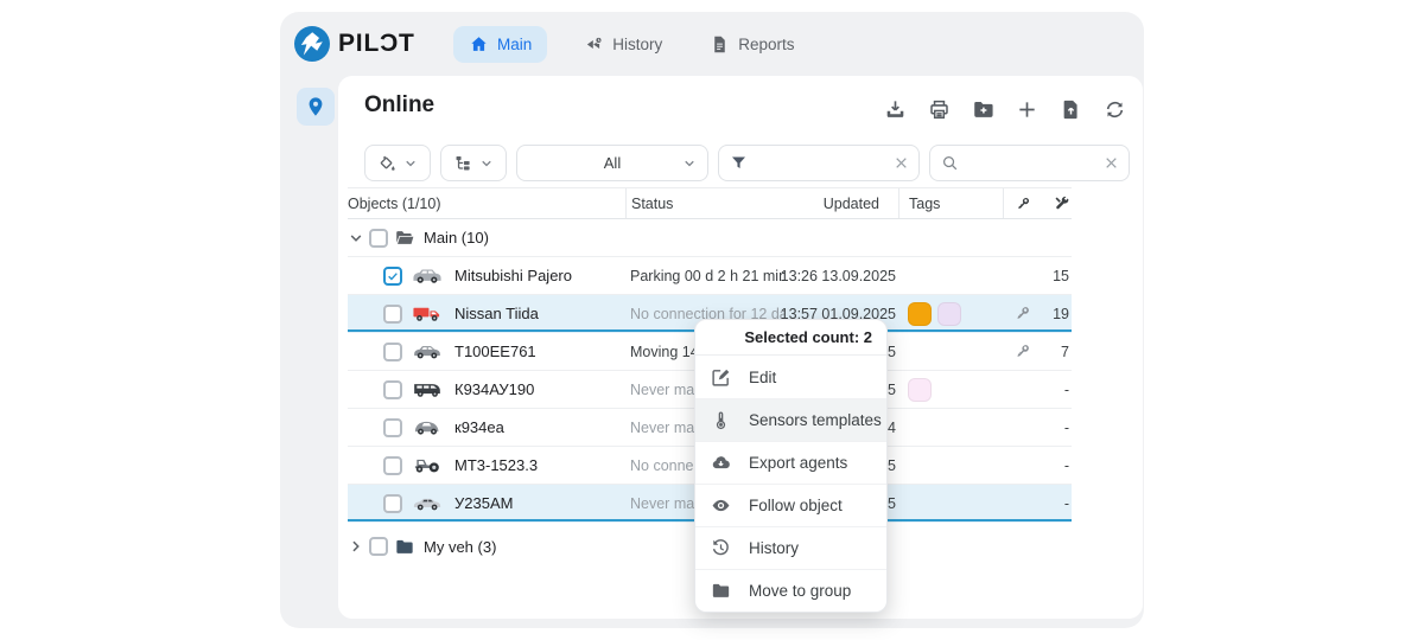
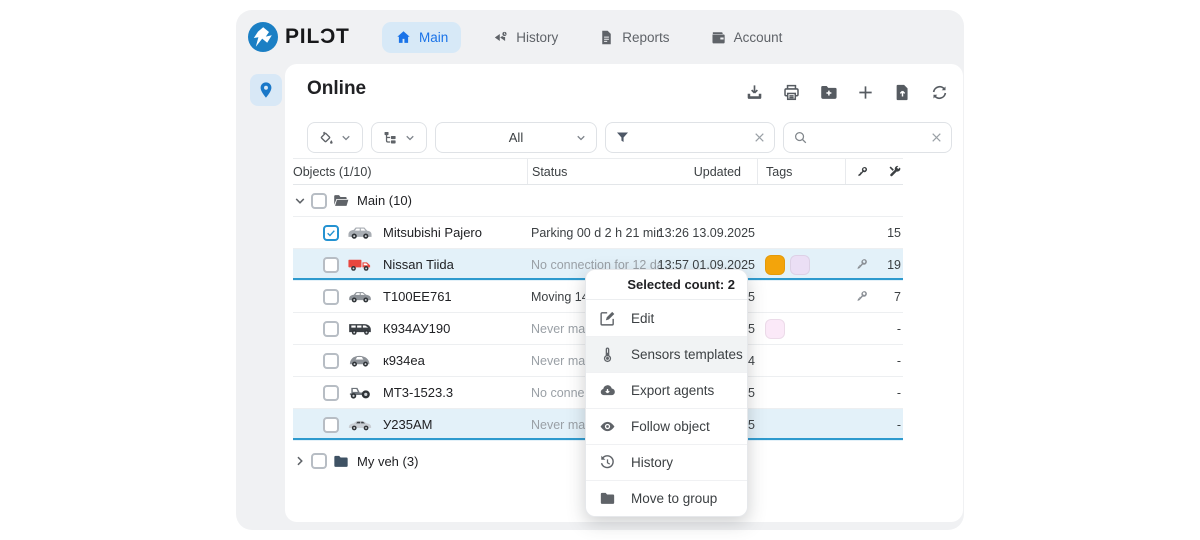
  PILƆT
  Main
  History
  Reports
+ Account
  Online
  All
  Objects (1/10)
  Status
  Updated
  Tags
  Main (10)
  Mitsubishi Pajero
  Parking 00 d 2 h 21 min
  13:26 13.09.2025
  15
  Nissan Tiida
  No connection for 12 da
  13:57 01.09.2025
  19
  T100EE761
  Moving 1
  5
  7
  К934АУ190
  Never ma
  5
  -
  к934ea
  Never ma
  4
  -
  MT3-1523.3
  No conne
  5
  -
  У235AM
  Never ma
  5
  -
  My veh (3)
  Selected count: 2
  Edit
  Sensors templates
  Export agents
  Follow object
  History
  Move to group
